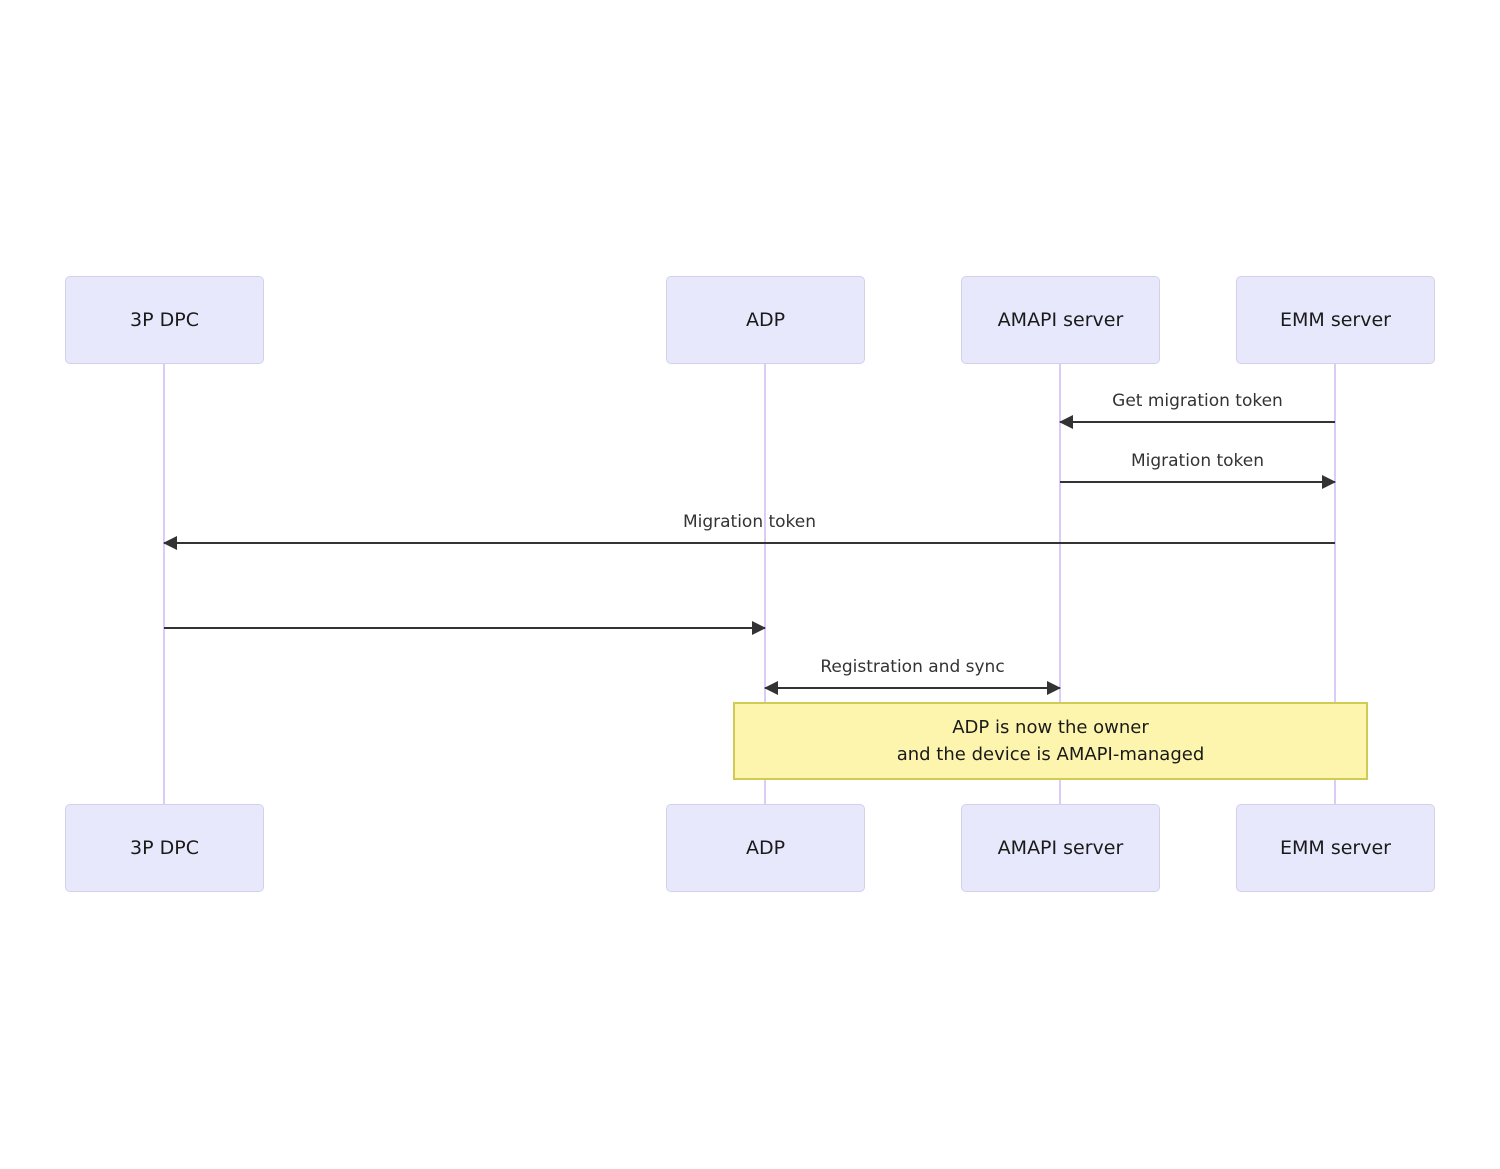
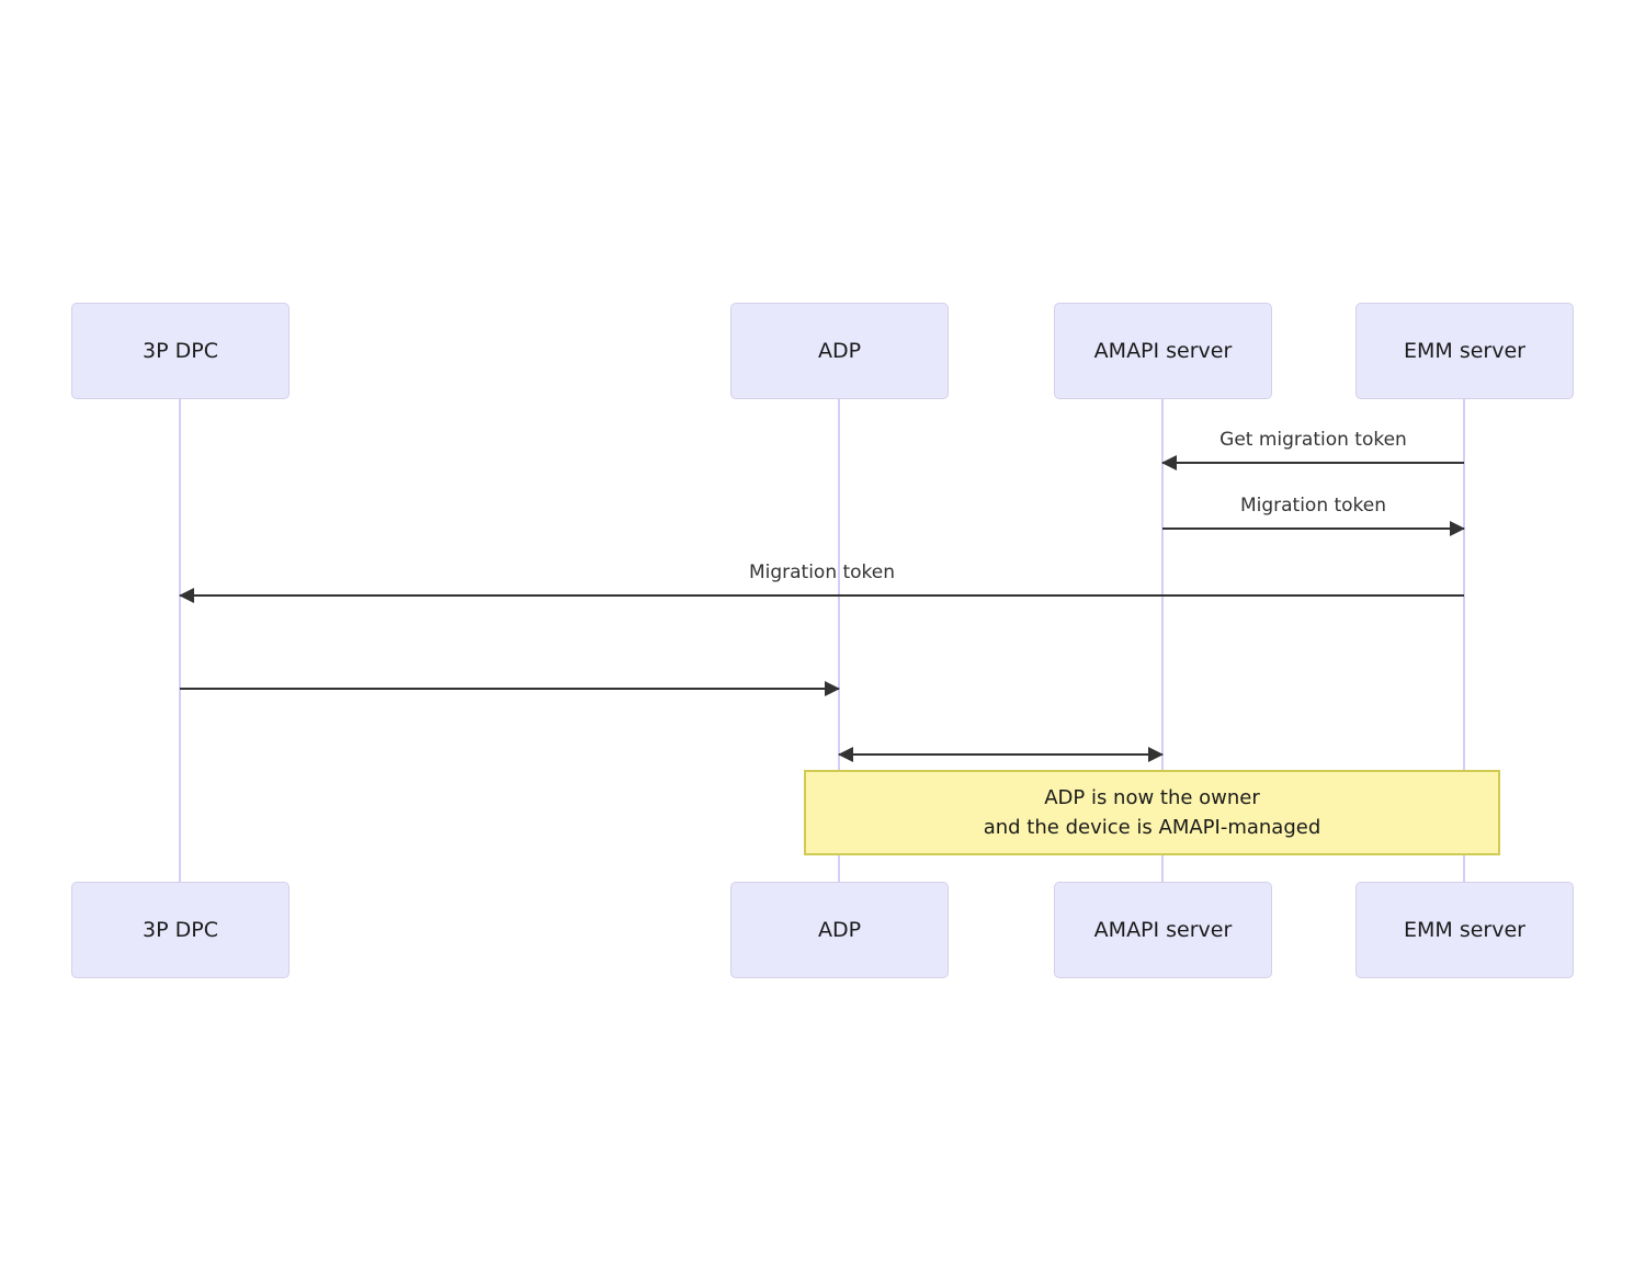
  3P DPC
  ADP
  AMAPI server
  EMM server
  Get migration token
  Migration token
  Migration token
- Registration and sync
  ADP is now the owner
  and the device is AMAPI-managed
  3P DPC
  ADP
  AMAPI server
  EMM server
